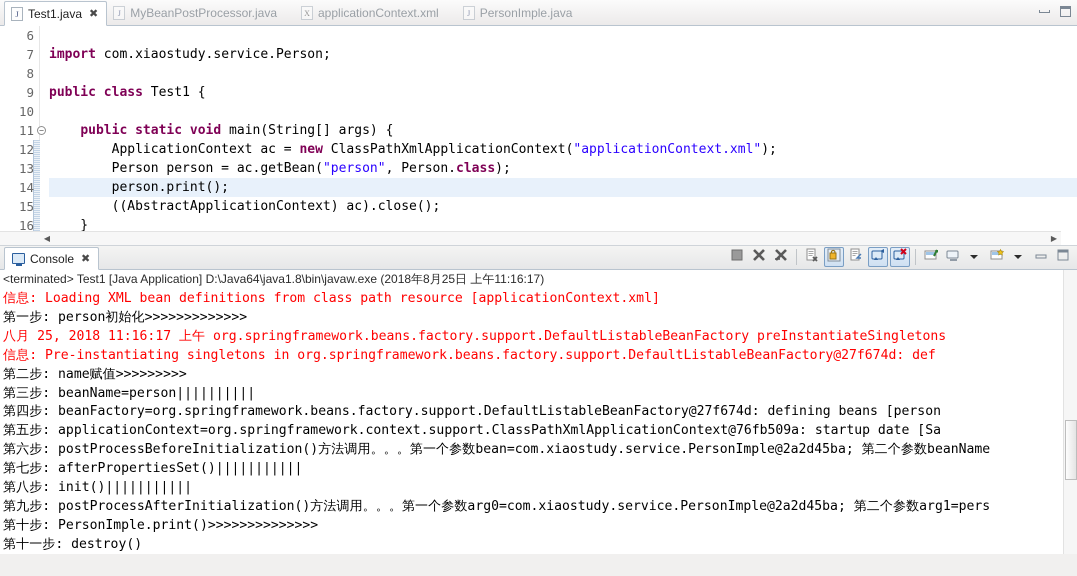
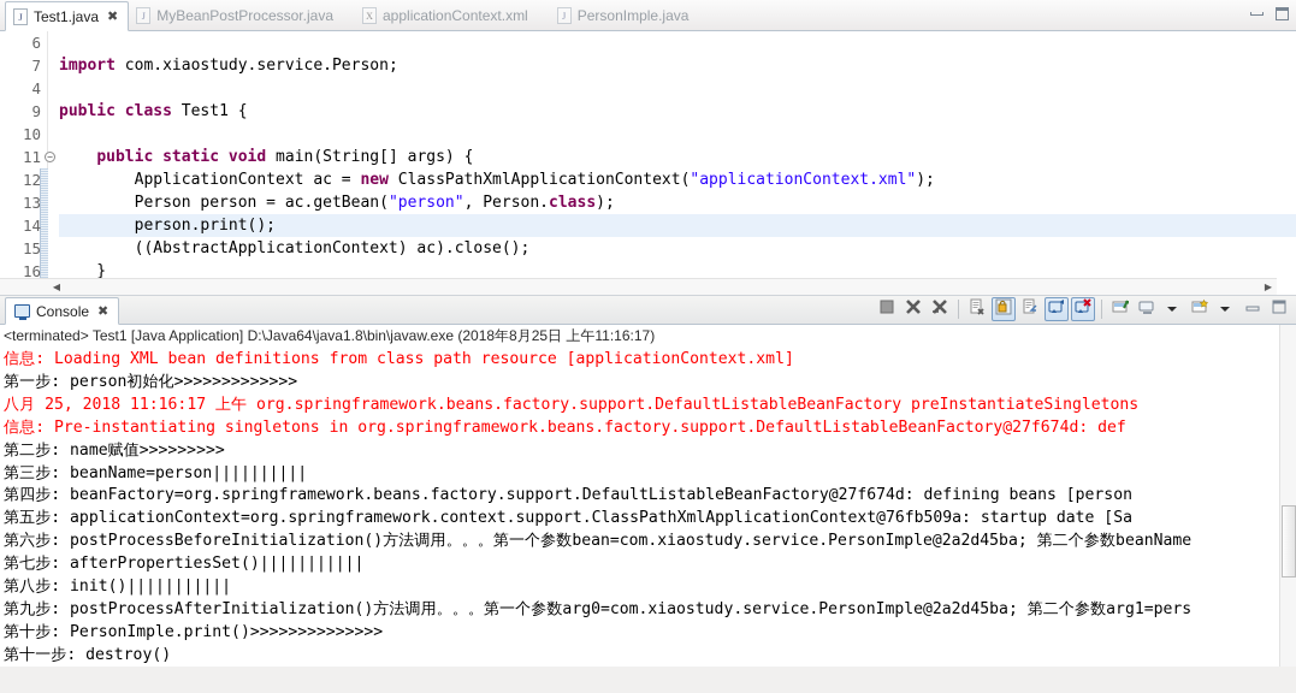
  J
  Test1.java
  ✖
  J
  MyBeanPostProcessor.java
  X
  applicationContext.xml
  J
  PersonImple.java
  6
  7
- 8
+ 4
  9
  10
  11
  −
  12
  13
  14
  15
  16
  import com.xiaostudy.service.Person;
  public class Test1 {
  public static void main(String[] args) {
  ApplicationContext ac = new ClassPathXmlApplicationContext("applicationContext.xml");
  Person person = ac.getBean("person", Person.class);
  person.print();
  ((AbstractApplicationContext) ac).close();
  }
  ◀
  ▶
  Console
  ✖
  <terminated> Test1 [Java Application] D:\Java64\java1.8\bin\javaw.exe (2018年8月25日 上午11:16:17)
  信息: Loading XML bean definitions from class path resource [applicationContext.xml]
  第一步: person初始化>>>>>>>>>>>>>
  八月 25, 2018 11:16:17 上午 org.springframework.beans.factory.support.DefaultListableBeanFactory preInstantiateSingletons
  信息: Pre-instantiating singletons in org.springframework.beans.factory.support.DefaultListableBeanFactory@27f674d: def
  第二步: name赋值>>>>>>>>>
  第三步: beanName=person||||||||||
  第四步: beanFactory=org.springframework.beans.factory.support.DefaultListableBeanFactory@27f674d: defining beans [person
  第五步: applicationContext=org.springframework.context.support.ClassPathXmlApplicationContext@76fb509a: startup date [Sa
  第六步: postProcessBeforeInitialization()方法调用。。。第一个参数bean=com.xiaostudy.service.PersonImple@2a2d45ba; 第二个参数beanName
  第七步: afterPropertiesSet()|||||||||||
  第八步: init()|||||||||||
  第九步: postProcessAfterInitialization()方法调用。。。第一个参数arg0=com.xiaostudy.service.PersonImple@2a2d45ba; 第二个参数arg1=pers
  第十步: PersonImple.print()>>>>>>>>>>>>>>
  第十一步: destroy()
